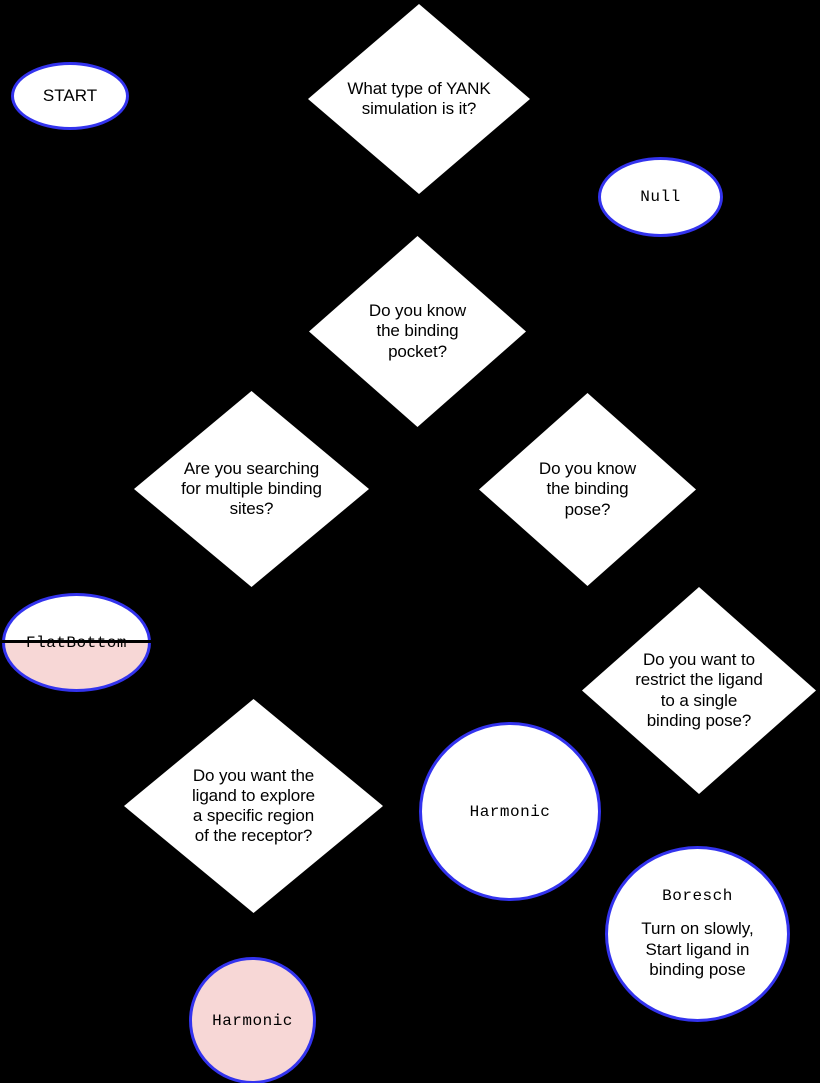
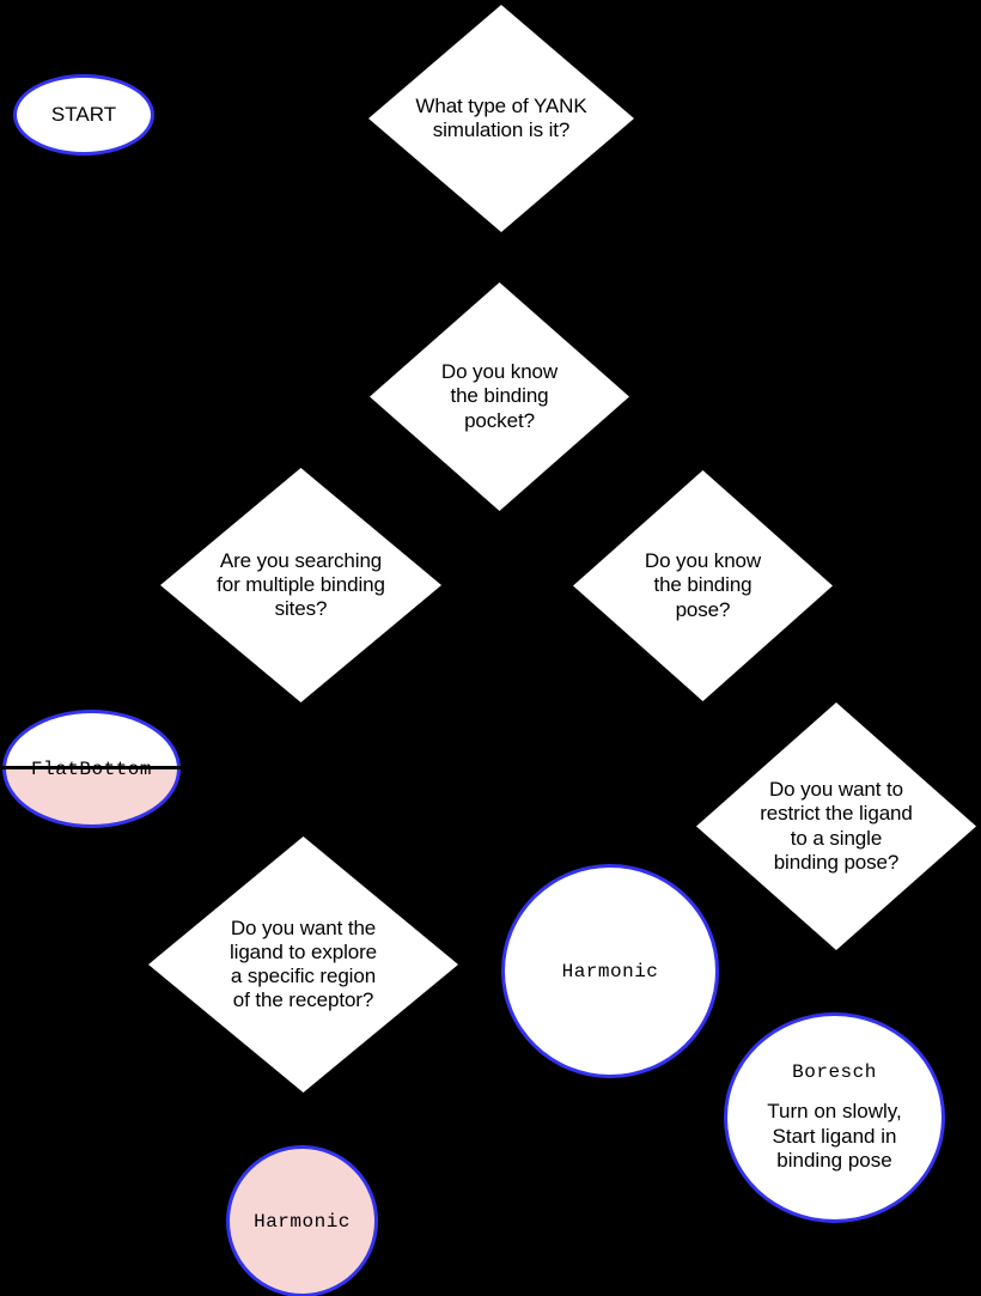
  START
  What type of YANK
  simulation is it?
- Null
  Do you know
  the binding
  pocket?
  Are you searching
  for multiple binding
  sites?
  Do you know
  the binding
  pose?
  Do you want to
  restrict the ligand
  to a single
  binding pose?
  Harmonic
  Do you want the
  ligand to explore
  a specific region
  of the receptor?
  Boresch
  Turn on slowly,
  Start ligand in
  binding pose
  Harmonic
